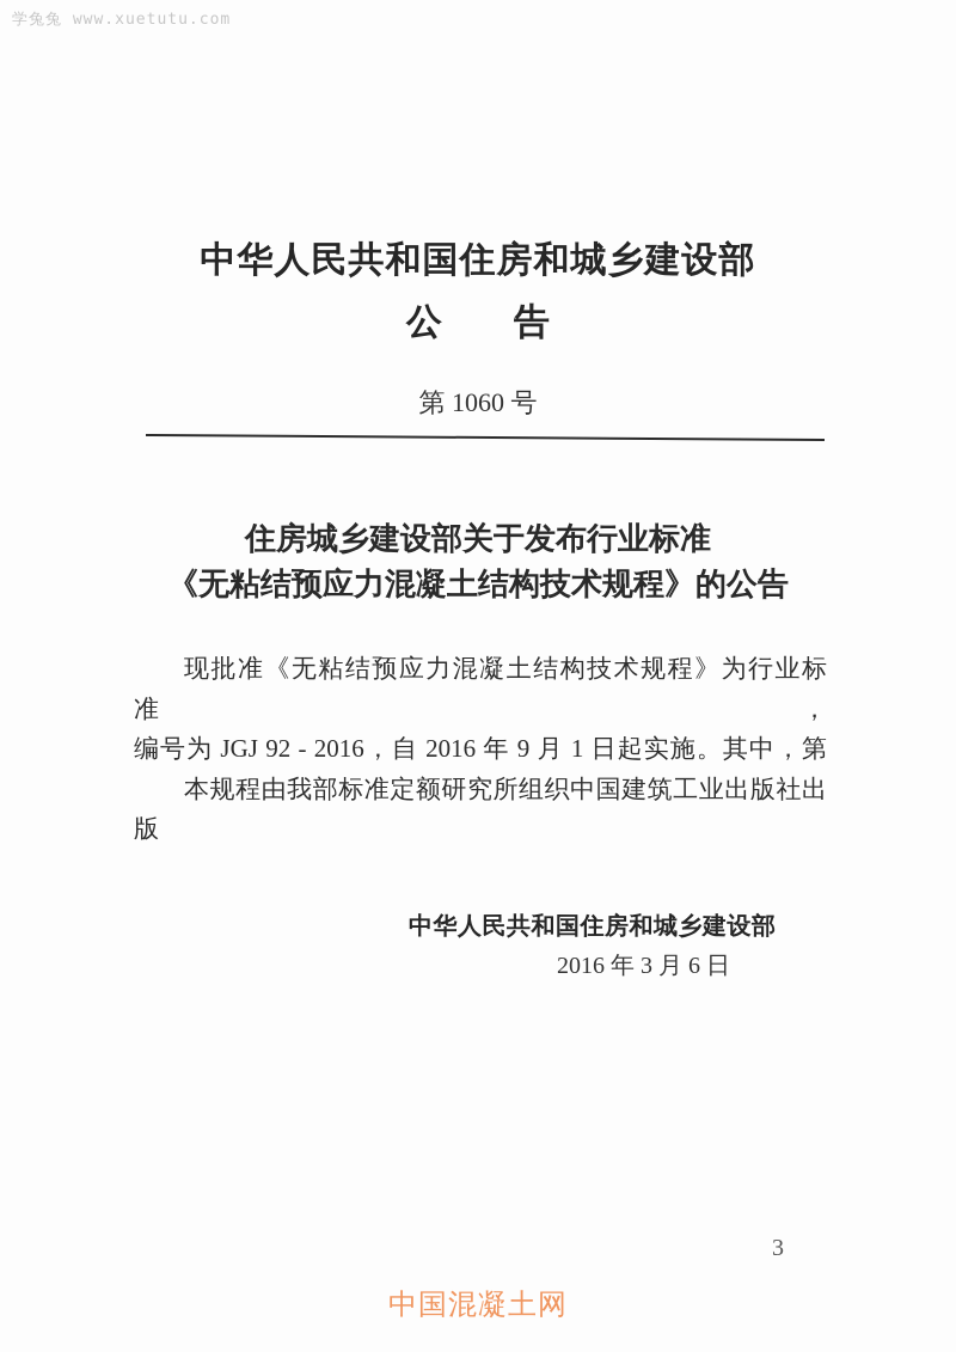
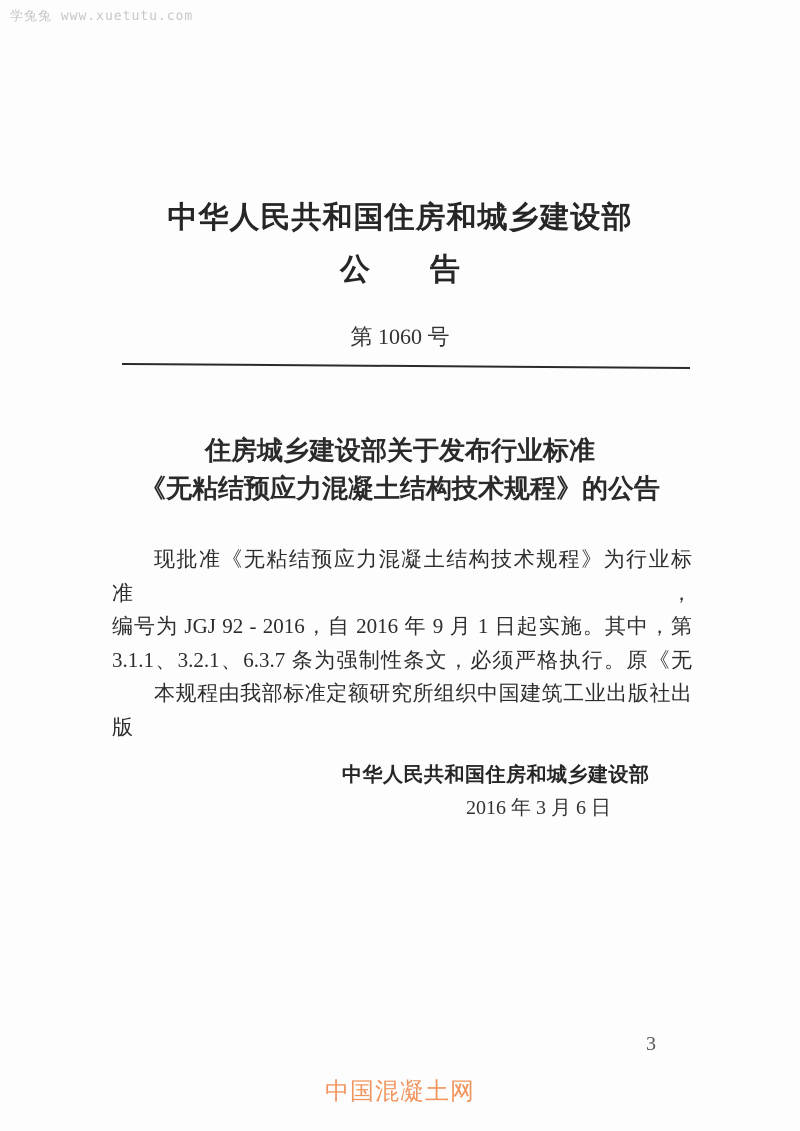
  学兔兔 www.xuetutu.com
  中华人民共和国住房和城乡建设部
  公 告
  第 1060 号
  住房城乡建设部关于发布行业标准
  《无粘结预应力混凝土结构技术规程》的公告
  现批准《无粘结预应力混凝土结构技术规程》为行业标准，
  编号为 JGJ 92 - 2016，自 2016 年 9 月 1 日起实施。其中，第
+ 3.1.1、3.2.1、6.3.7 条为强制性条文，必须严格执行。原《无
  本规程由我部标准定额研究所组织中国建筑工业出版社出版
  中华人民共和国住房和城乡建设部
  2016 年 3 月 6 日
  3
  中国混凝土网
